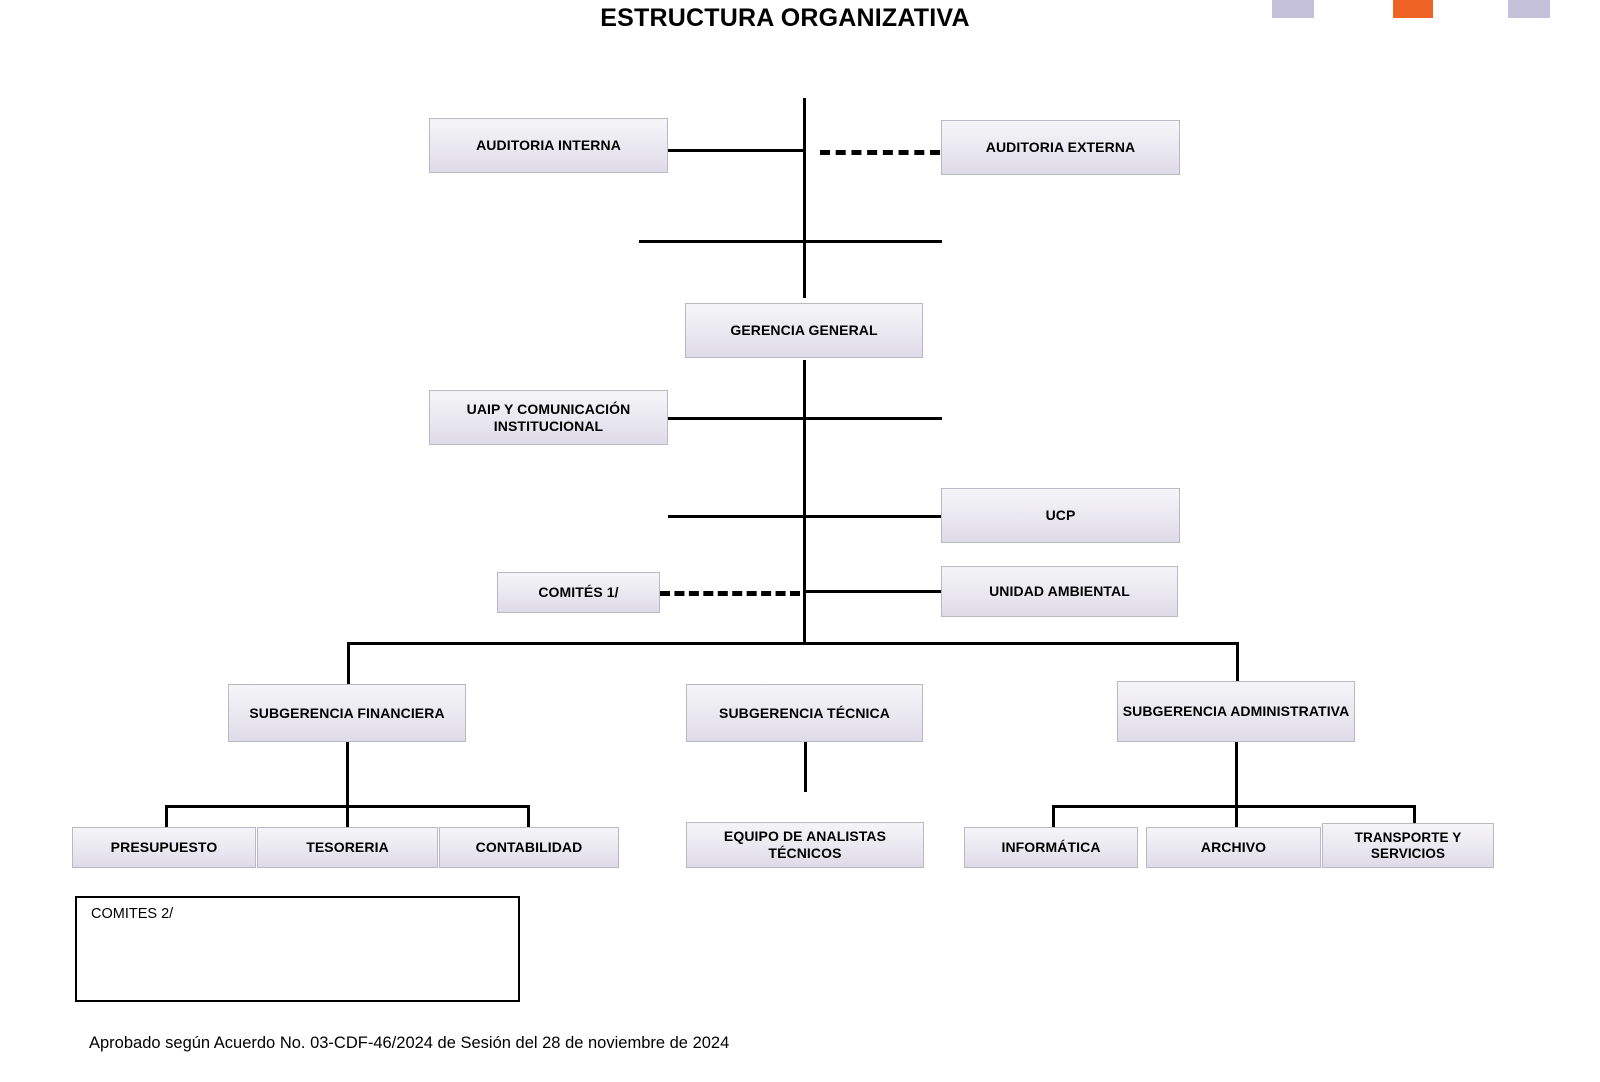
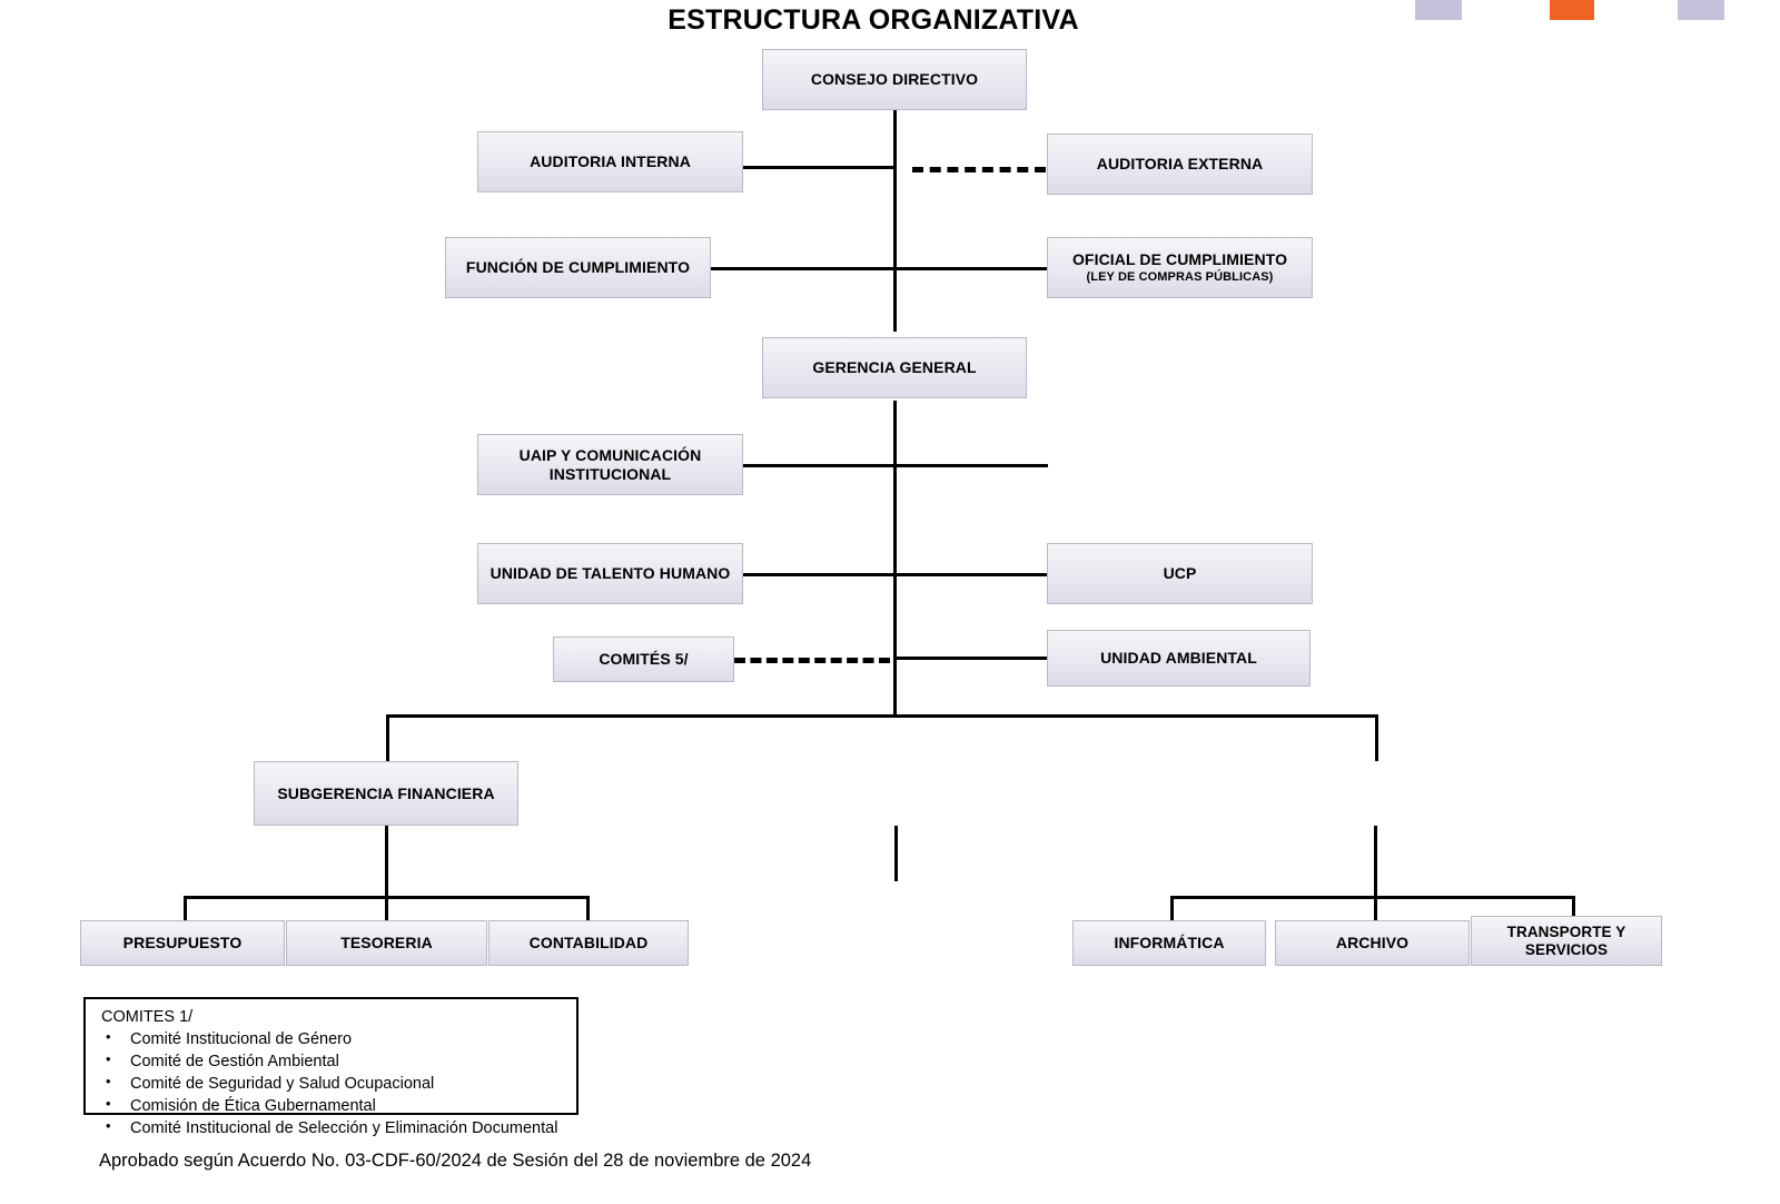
  ESTRUCTURA ORGANIZATIVA
+ CONSEJO DIRECTIVO
  AUDITORIA INTERNA
  AUDITORIA EXTERNA
+ FUNCIÓN DE CUMPLIMIENTO
+ OFICIAL DE CUMPLIMIENTO
+ (LEY DE COMPRAS PÚBLICAS)
  GERENCIA GENERAL
  UAIP Y COMUNICACIÓN INSTITUCIONAL
+ UNIDAD DE TALENTO HUMANO
  UCP
- COMITÉS 1/
+ COMITÉS 5/
  UNIDAD AMBIENTAL
  SUBGERENCIA FINANCIERA
- SUBGERENCIA TÉCNICA
- SUBGERENCIA ADMINISTRATIVA
  PRESUPUESTO
  TESORERIA
  CONTABILIDAD
- EQUIPO DE ANALISTAS TÉCNICOS
  INFORMÁTICA
  ARCHIVO
  TRANSPORTE Y SERVICIOS
- COMITES 2/
+ COMITES 1/
+ Comité Institucional de Género
+ Comité de Gestión Ambiental
+ Comité de Seguridad y Salud Ocupacional
+ Comisión de Ética Gubernamental
+ Comité Institucional de Selección y Eliminación Documental
- Aprobado según Acuerdo No. 03-CDF-46/2024 de Sesión del 28 de noviembre de 2024
+ Aprobado según Acuerdo No. 03-CDF-60/2024 de Sesión del 28 de noviembre de 2024
